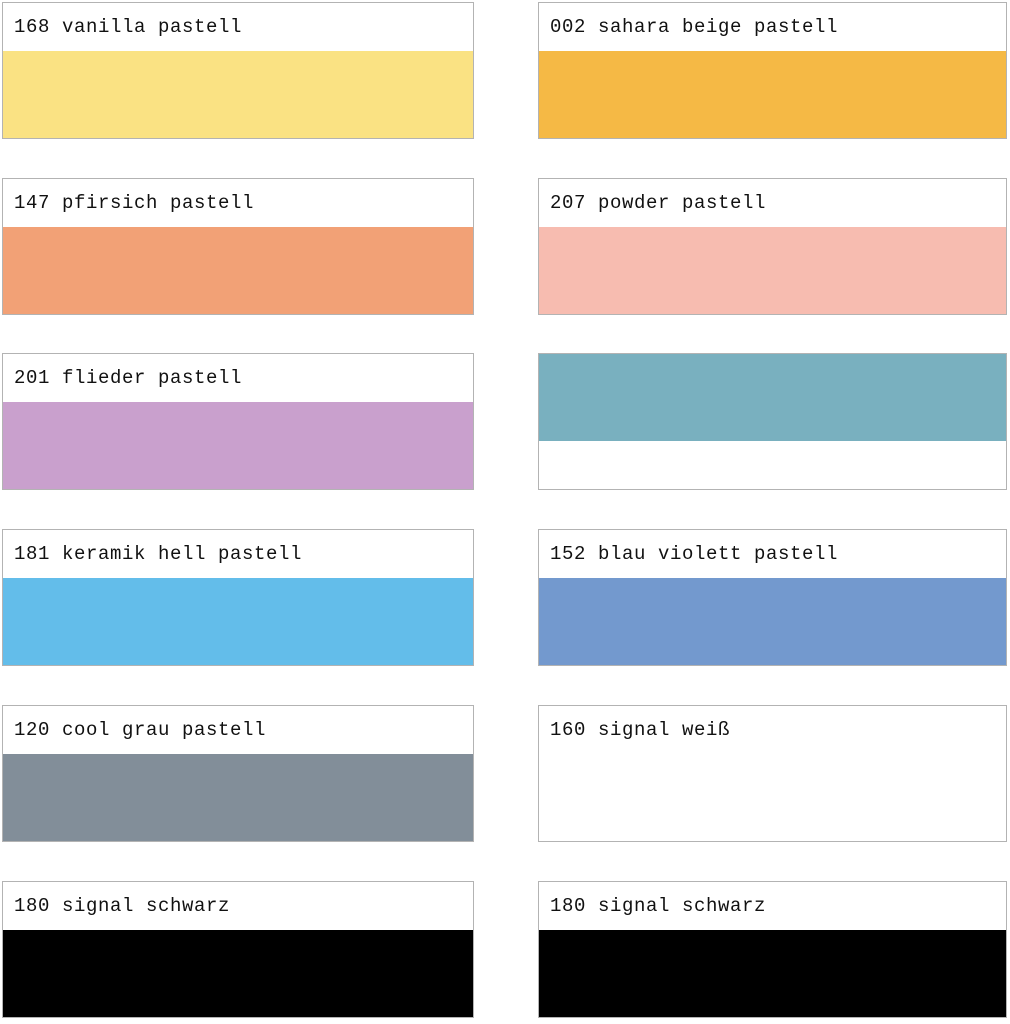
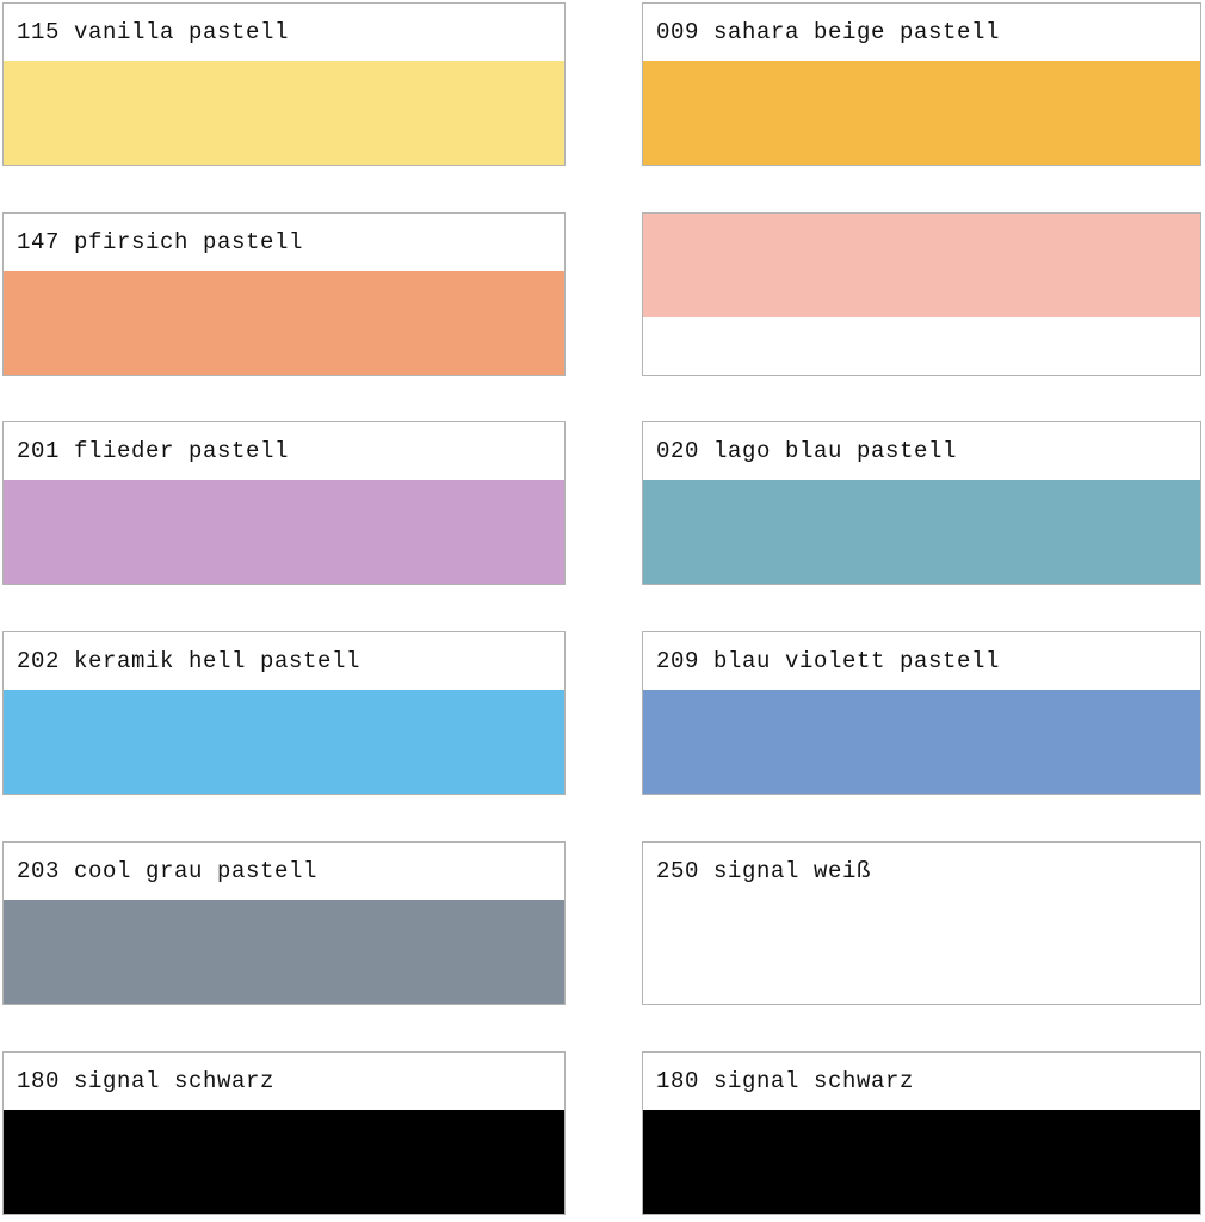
- 168 vanilla pastell
+ 115 vanilla pastell
- 002 sahara beige pastell
+ 009 sahara beige pastell
  147 pfirsich pastell
- 207 powder pastell
  201 flieder pastell
+ 020 lago blau pastell
- 181 keramik hell pastell
+ 202 keramik hell pastell
- 152 blau violett pastell
+ 209 blau violett pastell
- 120 cool grau pastell
+ 203 cool grau pastell
- 160 signal weiß
+ 250 signal weiß
  180 signal schwarz
  180 signal schwarz
